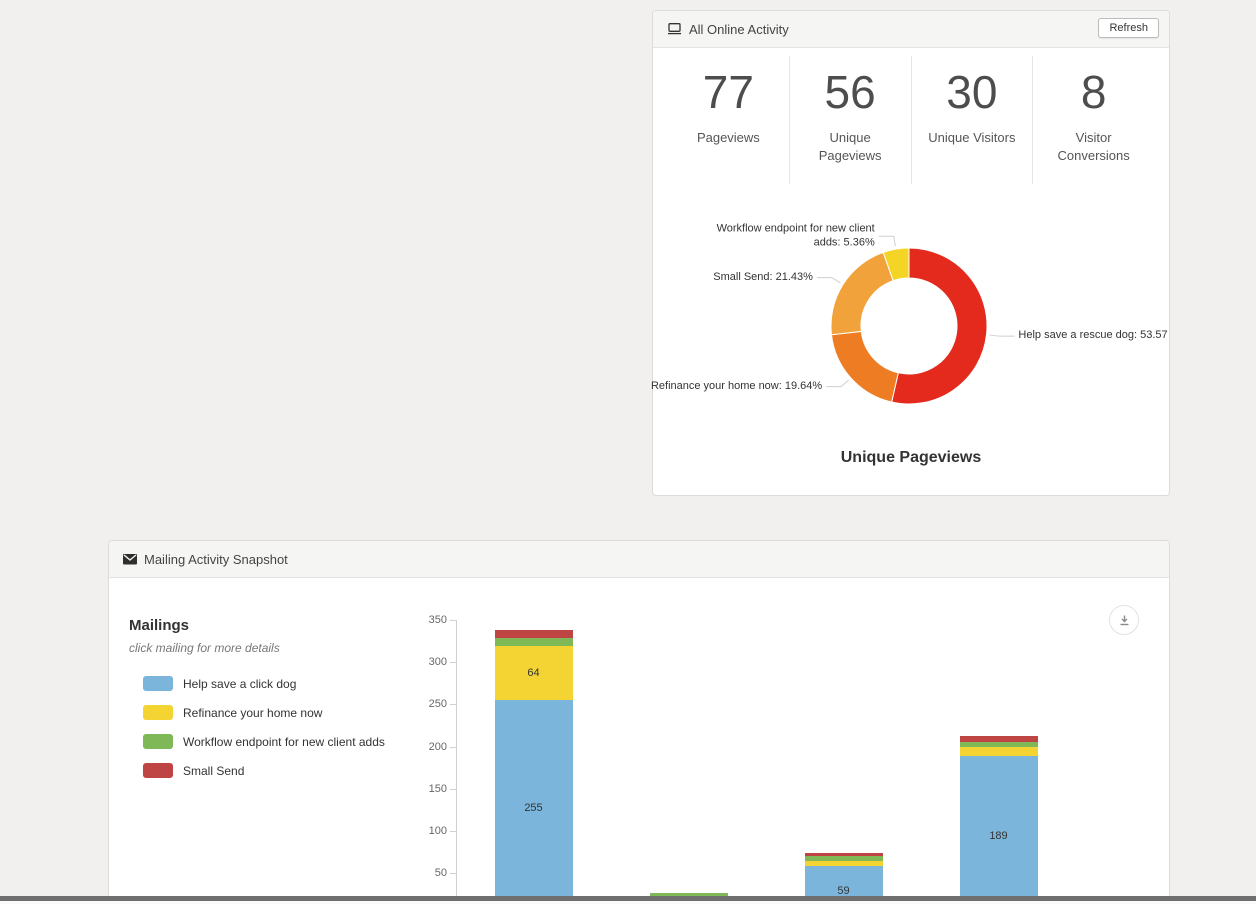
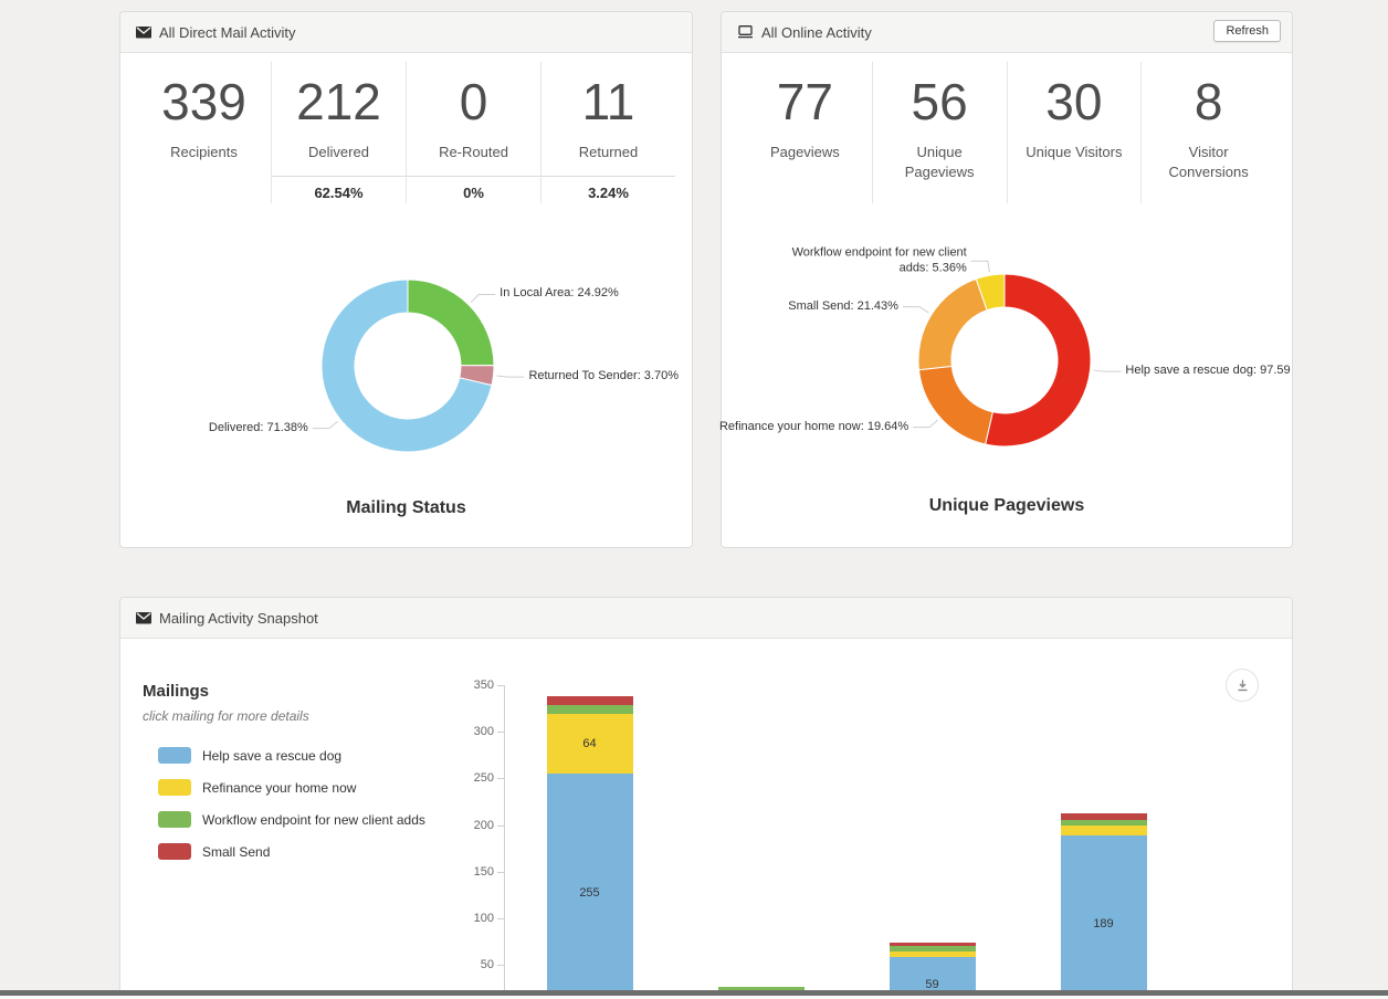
+ All Direct Mail Activity
+ 339
+ Recipients
+ 212
+ Delivered
+ 62.54%
+ 0
+ Re-Routed
+ 0%
+ 11
+ Returned
+ 3.24%
+ In Local Area: 24.92%
+ Returned To Sender: 3.70%
+ Delivered: 71.38%
+ Mailing Status
  All Online Activity
  Refresh
  77
  Pageviews
  56
  Unique
  Pageviews
  30
  Unique Visitors
  8
  Visitor
  Conversions
- Help save a rescue dog: 53.57
+ Help save a rescue dog: 97.59
  Refinance your home now: 19.64%
  Small Send: 21.43%
  Workflow endpoint for new client adds: 5.36%
  Unique Pageviews
  Mailing Activity Snapshot
  Mailings
  click mailing for more details
- Help save a click dog
+ Help save a rescue dog
  Refinance your home now
  Workflow endpoint for new client adds
  Small Send
  50
  100
  150
  200
  250
  300
  350
  255
  64
  59
  189
